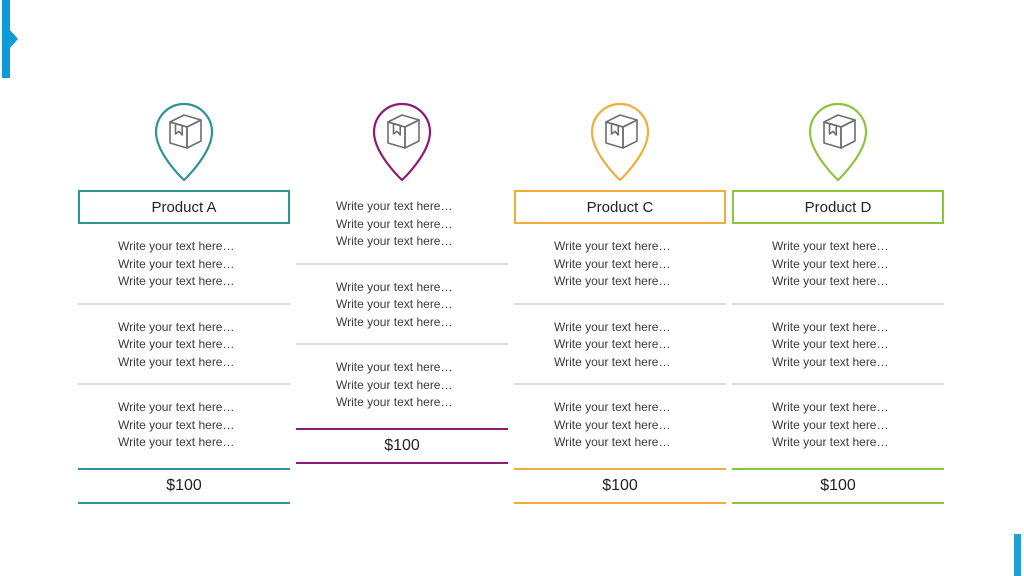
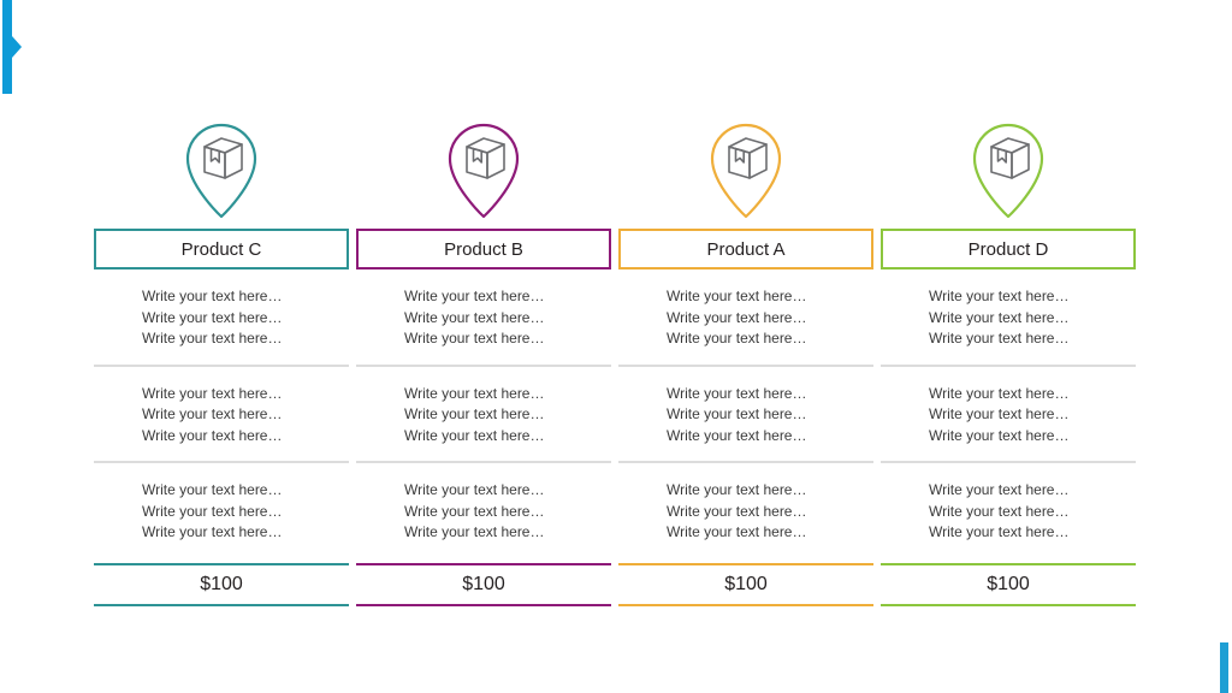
- Product A
+ Product C
  Write your text here…
  Write your text here…
  Write your text here…
  Write your text here…
  Write your text here…
  Write your text here…
  Write your text here…
  Write your text here…
  Write your text here…
  $100
+ Product B
  Write your text here…
  Write your text here…
  Write your text here…
  Write your text here…
  Write your text here…
  Write your text here…
  Write your text here…
  Write your text here…
  Write your text here…
  $100
- Product C
+ Product A
  Write your text here…
  Write your text here…
  Write your text here…
  Write your text here…
  Write your text here…
  Write your text here…
  Write your text here…
  Write your text here…
  Write your text here…
  $100
  Product D
  Write your text here…
  Write your text here…
  Write your text here…
  Write your text here…
  Write your text here…
  Write your text here…
  Write your text here…
  Write your text here…
  Write your text here…
  $100
